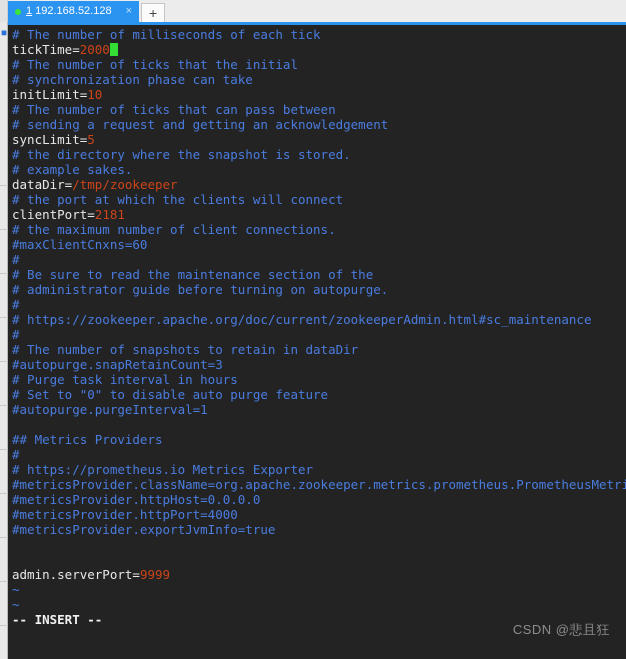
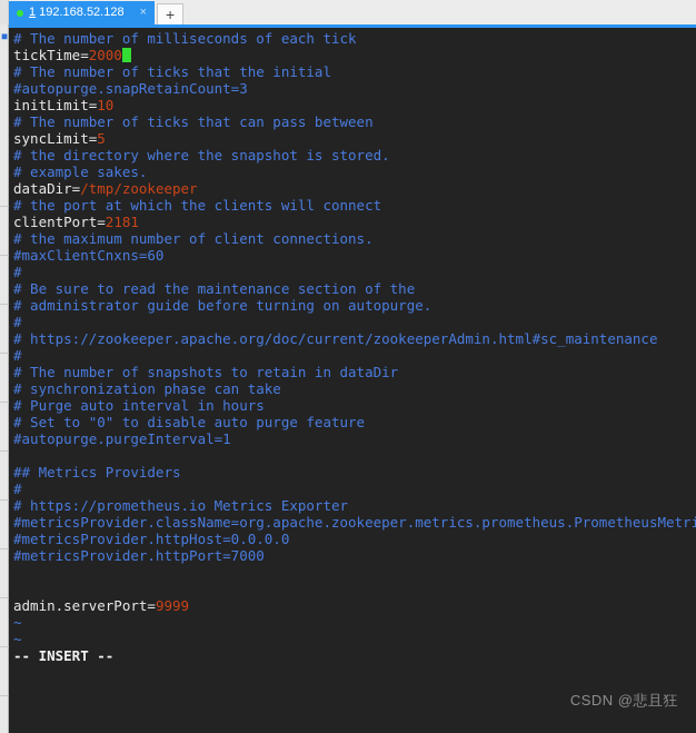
  1
  192.168.52.128
  ×
  +
  ■
  # The number of milliseconds of each tick
  tickTime=2000
  # The number of ticks that the initial
- # synchronization phase can take
+ #autopurge.snapRetainCount=3
  initLimit=10
  # The number of ticks that can pass between
- # sending a request and getting an acknowledgement
  syncLimit=5
  # the directory where the snapshot is stored.
  # example sakes.
  dataDir=/tmp/zookeeper
  # the port at which the clients will connect
  clientPort=2181
  # the maximum number of client connections.
  #maxClientCnxns=60
  #
  # Be sure to read the maintenance section of the
  # administrator guide before turning on autopurge.
  #
  # https://zookeeper.apache.org/doc/current/zookeeperAdmin.html#sc_maintenance
  #
  # The number of snapshots to retain in dataDir
- #autopurge.snapRetainCount=3
+ # synchronization phase can take
- # Purge task interval in hours
+ # Purge auto interval in hours
  # Set to "0" to disable auto purge feature
  #autopurge.purgeInterval=1
  ## Metrics Providers
  #
  # https://prometheus.io Metrics Exporter
  #metricsProvider.className=org.apache.zookeeper.metrics.prometheus.PrometheusMetri
  #metricsProvider.httpHost=0.0.0.0
- #metricsProvider.httpPort=4000
+ #metricsProvider.httpPort=7000
- #metricsProvider.exportJvmInfo=true
  admin.serverPort=9999
  ~
  ~
  -- INSERT --
  CSDN @悲且狂
